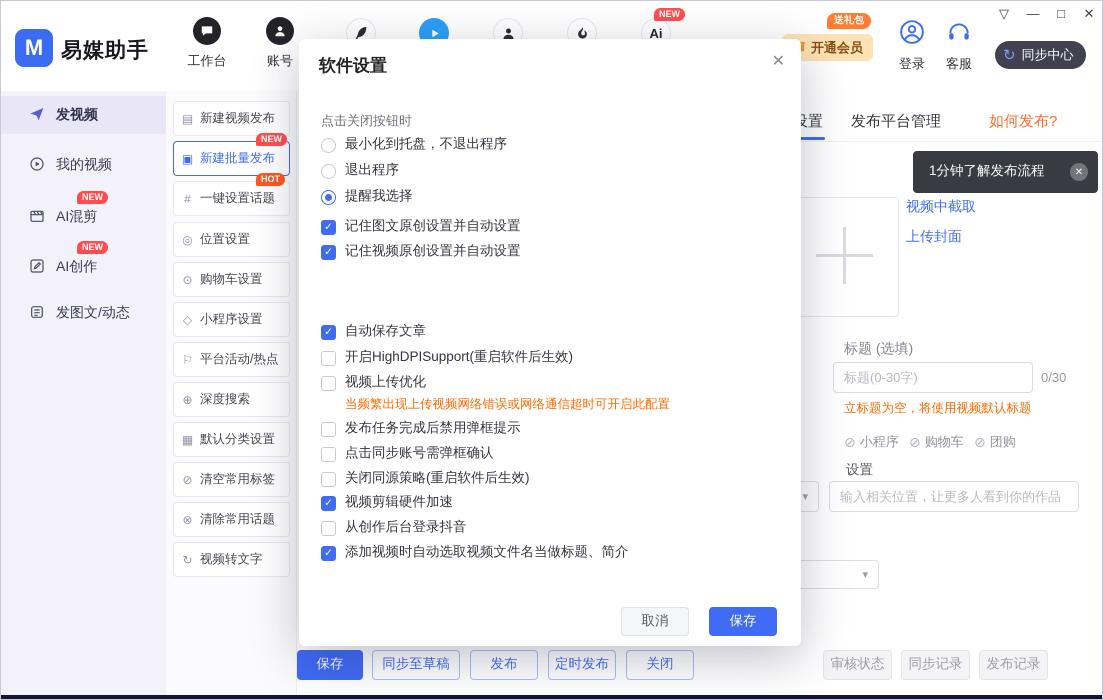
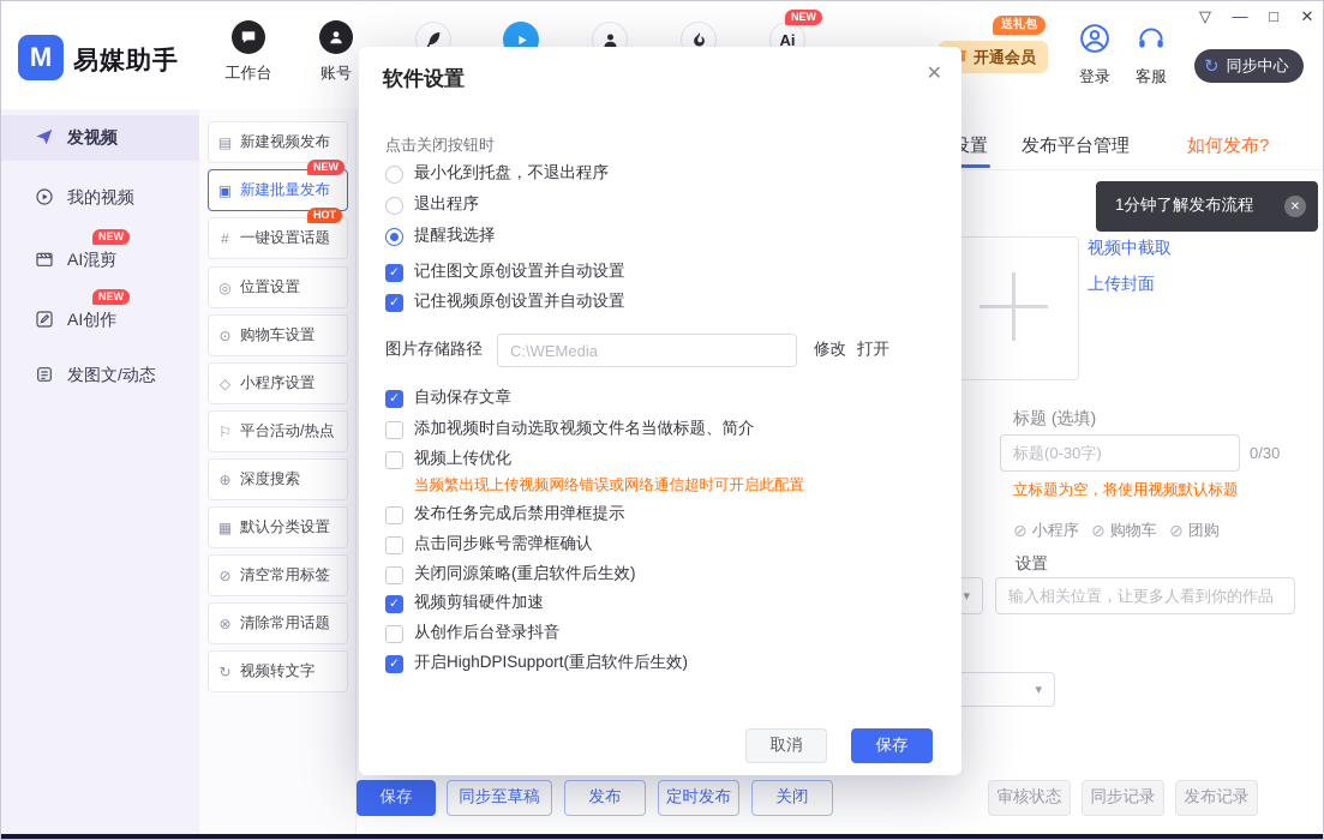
  ▽
  —
  □
  ✕
  M
  易媒助手
  工作台
  账号
  Ai
  NEW
  开通会员
  送礼包
  登录
  客服
  ↻
  同步中心
  发视频
  我的视频
  AI混剪
  NEW
  AI创作
  NEW
  发图文/动态
  ▤
  新建视频发布
  ▣
  新建批量发布
  NEW
  #
  一键设置话题
  HOT
  ◎
  位置设置
  ⊙
  购物车设置
  ◇
  小程序设置
  ⚐
  平台活动/热点
  ⊕
  深度搜索
  ▦
  默认分类设置
  ⊘
  清空常用标签
  ⊗
  清除常用话题
  ↻
  视频转文字
  发布平台管理
  如何发布?
  1分钟了解发布流程
  ✕
  视频中截取
  上传封面
  标题 (选填)
  标题(0-30字)
  0/30
  立标题为空，将使用视频默认标题
  ⊘
  小程序
  ⊘
  购物车
  ⊘
  团购
  设置
  ▾
  输入相关位置，让更多人看到你的作品
  ▾
  保存
  同步至草稿
  发布
  定时发布
  关闭
  审核状态
  同步记录
  发布记录
  软件设置
  ✕
  点击关闭按钮时
  最小化到托盘，不退出程序
  退出程序
  提醒我选择
  记住图文原创设置并自动设置
  记住视频原创设置并自动设置
+ 图片存储路径
+ C:\WEMedia
+ 修改
+ 打开
  自动保存文章
- 开启HighDPISupport(重启软件后生效)
+ 添加视频时自动选取视频文件名当做标题、简介
  视频上传优化
  当频繁出现上传视频网络错误或网络通信超时可开启此配置
  发布任务完成后禁用弹框提示
  点击同步账号需弹框确认
  关闭同源策略(重启软件后生效)
  视频剪辑硬件加速
  从创作后台登录抖音
- 添加视频时自动选取视频文件名当做标题、简介
+ 开启HighDPISupport(重启软件后生效)
  取消
  保存
